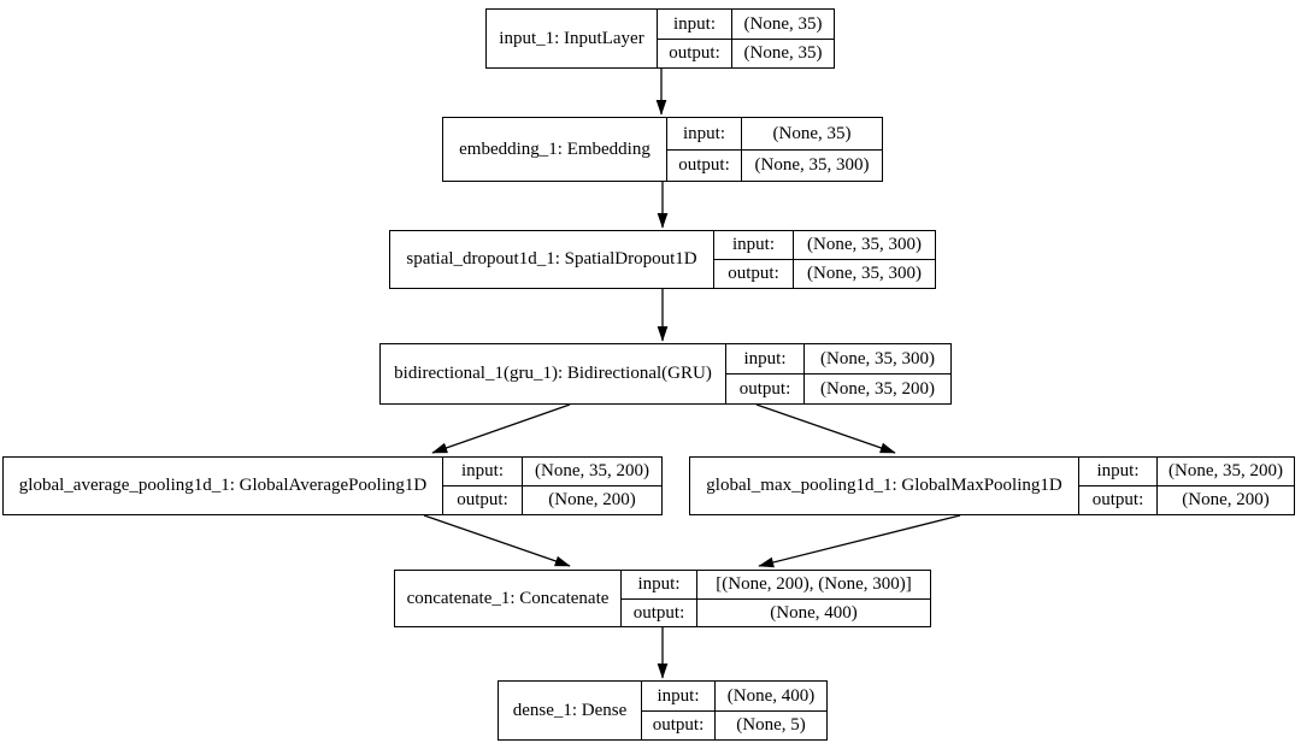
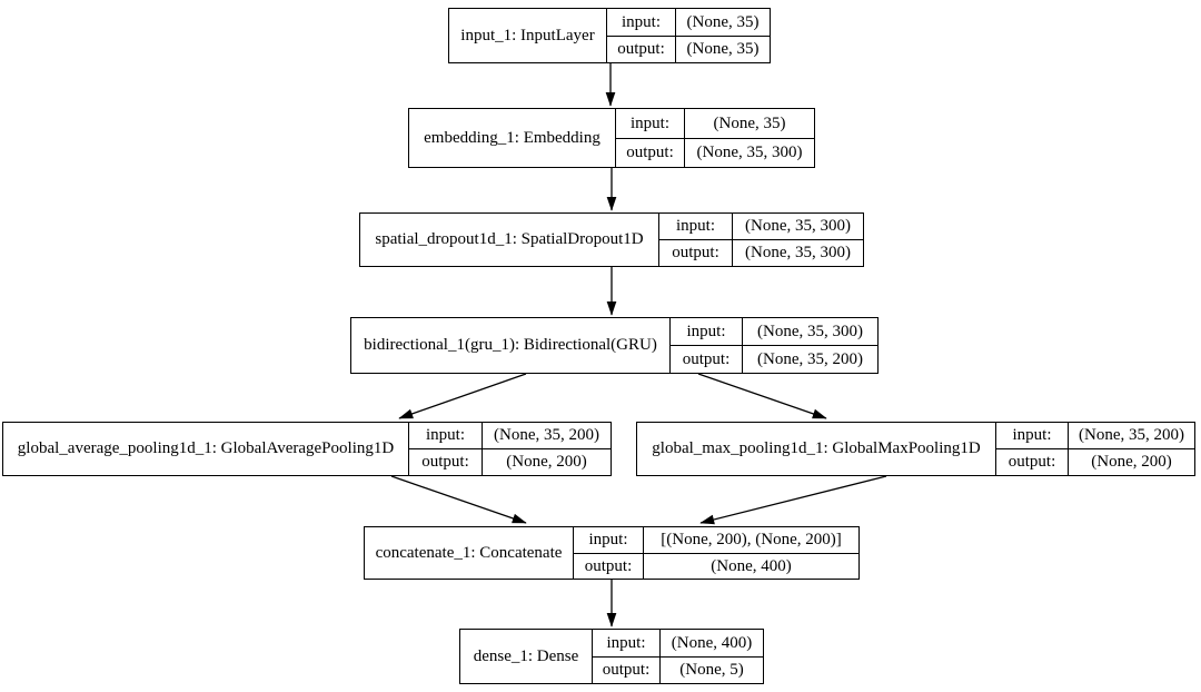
  input_1: InputLayer	input:	(None, 35)
  output:	(None, 35)
  embedding_1: Embedding	input:	(None, 35)
  output:	(None, 35, 300)
  spatial_dropout1d_1: SpatialDropout1D	input:	(None, 35, 300)
  output:	(None, 35, 300)
  bidirectional_1(gru_1): Bidirectional(GRU)	input:	(None, 35, 300)
  output:	(None, 35, 200)
  global_average_pooling1d_1: GlobalAveragePooling1D	input:	(None, 35, 200)
  output:	(None, 200)
  global_max_pooling1d_1: GlobalMaxPooling1D	input:	(None, 35, 200)
  output:	(None, 200)
- concatenate_1: Concatenate	input:	[(None, 200), (None, 300)]
+ concatenate_1: Concatenate	input:	[(None, 200), (None, 200)]
  output:	(None, 400)
  dense_1: Dense	input:	(None, 400)
  output:	(None, 5)
